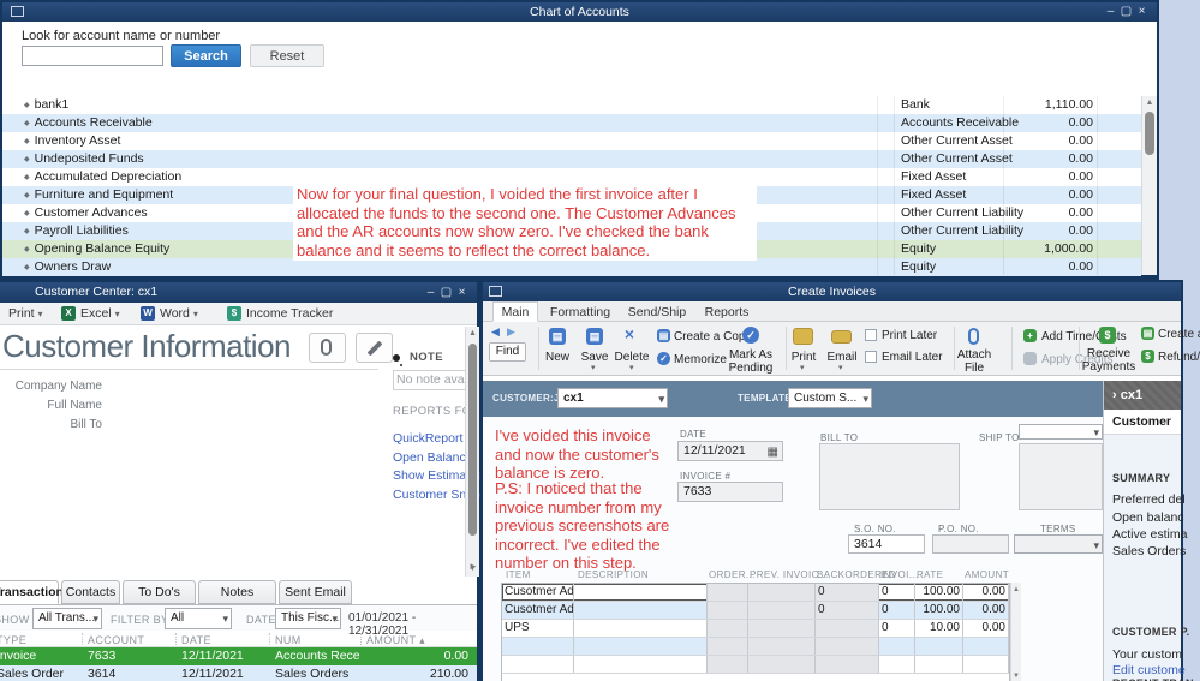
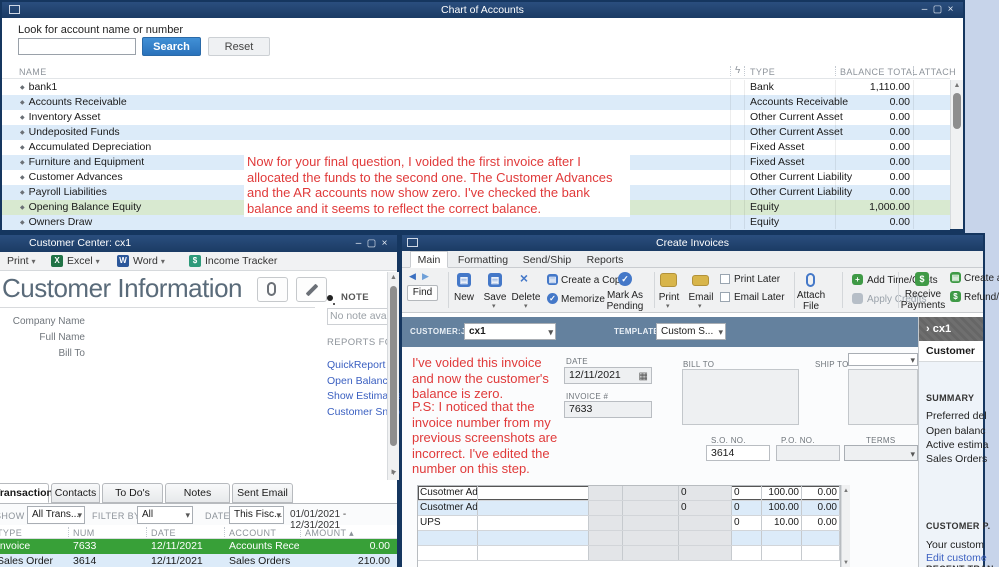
  Chart of Accounts
  – ▢ ×
  Look for account name or number
  Search
  Reset
+ NAME
+ ϟ
+ TYPE
+ BALANCE TOTAL
+ ATTACH
  bank1
  Bank
  1,110.00
  Accounts Receivable
  Accounts Receivable
  0.00
  Inventory Asset
  Other Current Asset
  0.00
  Undeposited Funds
  Other Current Asset
  0.00
  Accumulated Depreciation
  Fixed Asset
  0.00
  Furniture and Equipment
  Fixed Asset
  0.00
  Customer Advances
  Other Current Liability
  0.00
  Payroll Liabilities
  Other Current Liability
  0.00
  Opening Balance Equity
  Equity
  1,000.00
  Owners Draw
  Equity
  0.00
  Now for your final question, I voided the first invoice after I allocated the funds to the second one. The Customer Advances and the AR accounts now show zero. I've checked the bank balance and it seems to reflect the correct balance.
  Customer Center: cx1
  – ▢ ×
  Print ▾
  X
  Excel ▾
  W
  Word ▾
  $
  Income Tracker
  Customer Information
  Company Name
  Full Name
  Bill To
  NOTE
  REPORTS F
  QuickReport
  Open Balanc
  Show Estima
  Customer Sn
  ►
  ransaction
  Contacts
  To Do's
  Notes
  Sent Email
  HOW
  All Trans...
  ▾
  FILTER B
  All
  ▾
  DATE
  This Fisc...
  ▾
  01/01/2021 - 12/31/2021
  YPE
- ACCOUNT
+ NUM
  DATE
- NUM
+ ACCOUNT
  AMOUNT ▴
  nvoice
  7633
  12/11/2021
  0.00
  Sales Order
  3614
  12/11/2021
  Sales Orders
  210.00
  Create Invoices
  Main
  Formatting
  Send/Ship
  Reports
  ◀
  ▶
  Find
  ▤
  New
  ▤
  Save
  ×
  Delete
  ▤
  Create a Co
  ✓
  Memorize
  ✓
  Mark As Pending
  Print
  Email
  Print Later
  Email Later
  Attach File
  +
  Add Time/ts
  Apply Credits
  $
  Receive Payments
  ▤
  Create
  $
  Refund/
  CUSTOMER:
  cx1
  ▾
  TEMPLAT
  Custom S...
  ▾
  I've voided this invoice and now the customer's balance is zero.
  P.S: I noticed that the invoice number from my previous screenshots are incorrect. I've edited the number on this step.
  DATE
  12/11/2021
  ▦
  INVOICE #
  7633
  BILL TO
  SHIP TO
  ▾
  S.O. NO.
  3614
  P.O. NO.
  TERMS
  ▾
- ITEM
- DESCRIPTION
- ORDER...
- PREV. INVOIC...
- BACKORDERED
- INVOI...
- RATE
- AMOUNT
  0
  0
  100.00
  0.00
  0
  0
  100.00
  0.00
  UPS
  0
  10.00
  0.00
  › cx1
  Customer
  SUMMARY
  Preferred del
  Open balanc
  Active estima
  Sales Orders
  CUSTOMER P.
  Your custom
  Edit custome
